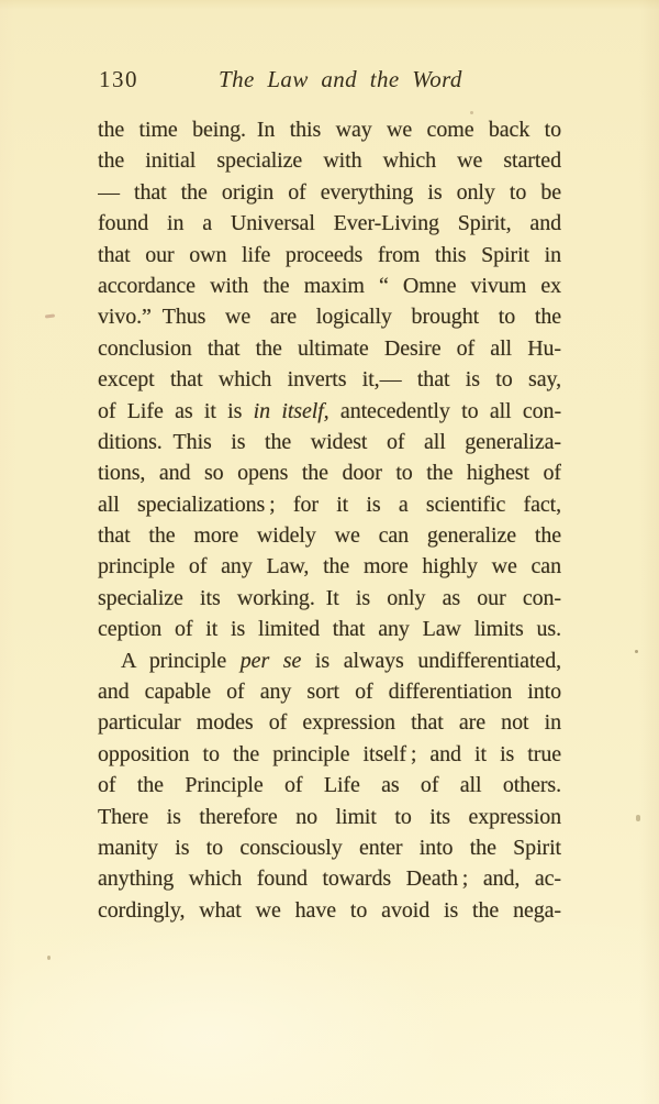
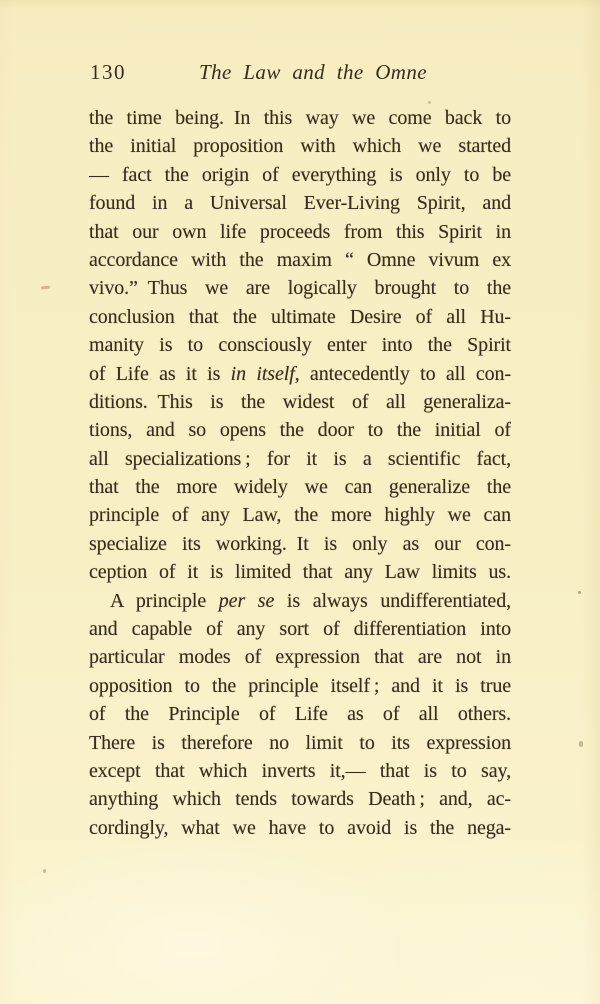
  130
- The Law and the Word
+ The Law and the Omne
  the time being. In this way we come back to
- the initial specialize with which we started
+ the initial proposition with which we started
- — that the origin of everything is only to be
+ — fact the origin of everything is only to be
  found in a Universal Ever-Living Spirit, and
  that our own life proceeds from this Spirit in
  accordance with the maxim “ Omne vivum ex
  vivo.” Thus we are logically brought to the
  conclusion that the ultimate Desire of all Hu-
- except that which inverts it,— that is to say,
+ manity is to consciously enter into the Spirit
  of Life as it is in itself, antecedently to all con-
  ditions. This is the widest of all generaliza-
- tions, and so opens the door to the highest of
+ tions, and so opens the door to the initial of
  all specializations ; for it is a scientific fact,
  that the more widely we can generalize the
  principle of any Law, the more highly we can
  specialize its working. It is only as our con-
  ception of it is limited that any Law limits us.
  A principle per se is always undifferentiated,
  and capable of any sort of differentiation into
  particular modes of expression that are not in
  opposition to the principle itself ; and it is true
  of the Principle of Life as of all others.
  There is therefore no limit to its expression
- manity is to consciously enter into the Spirit
+ except that which inverts it,— that is to say,
- anything which found towards Death ; and, ac-
+ anything which tends towards Death ; and, ac-
  cordingly, what we have to avoid is the nega-
